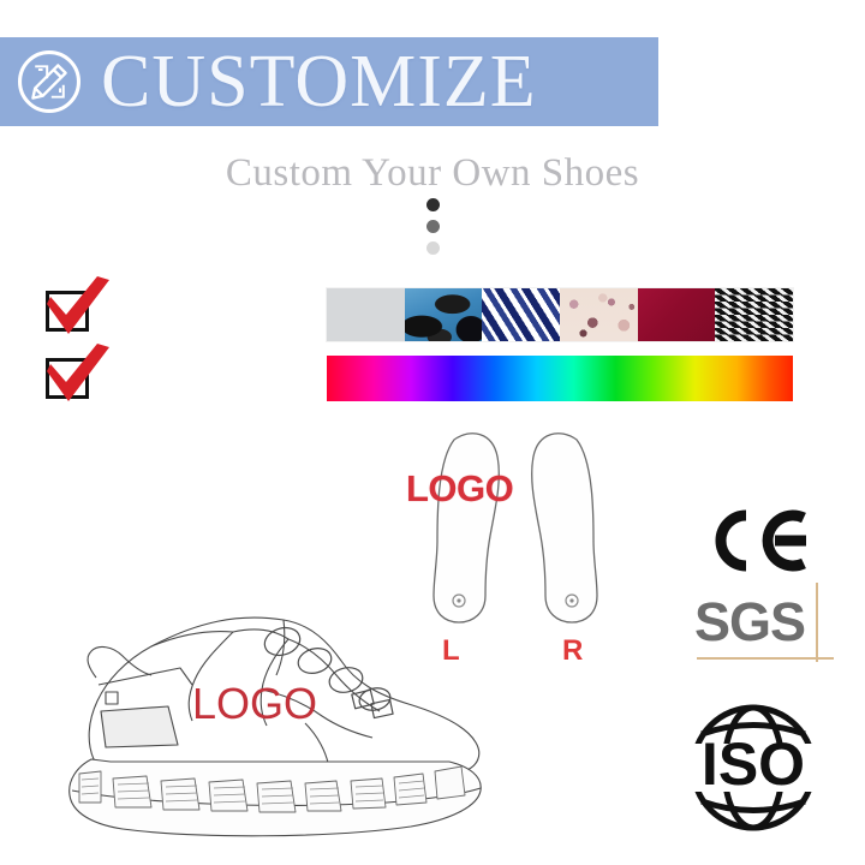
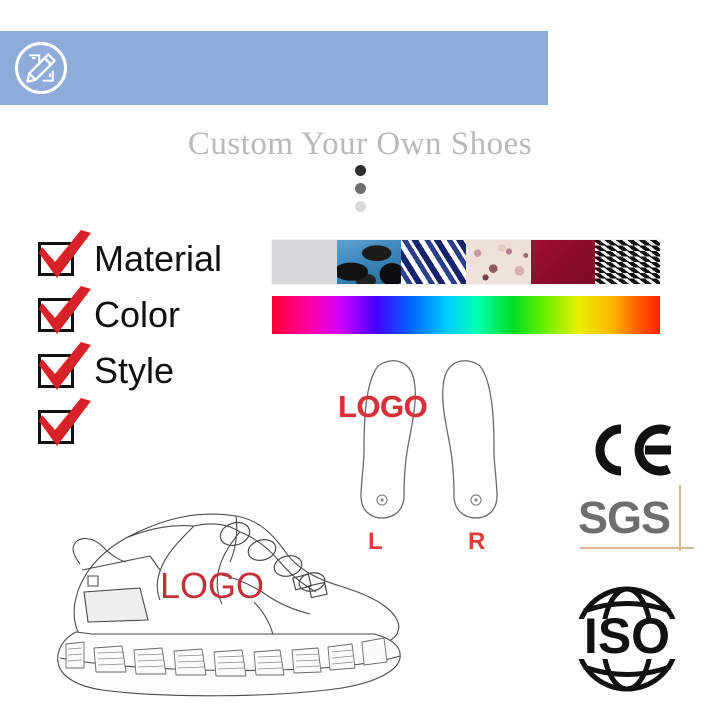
- CUSTOMIZE
  Custom Your Own Shoes
+ Material
+ Color
+ Style
  LOGO
  L
  R
  SGS
  ISO
  LOGO
